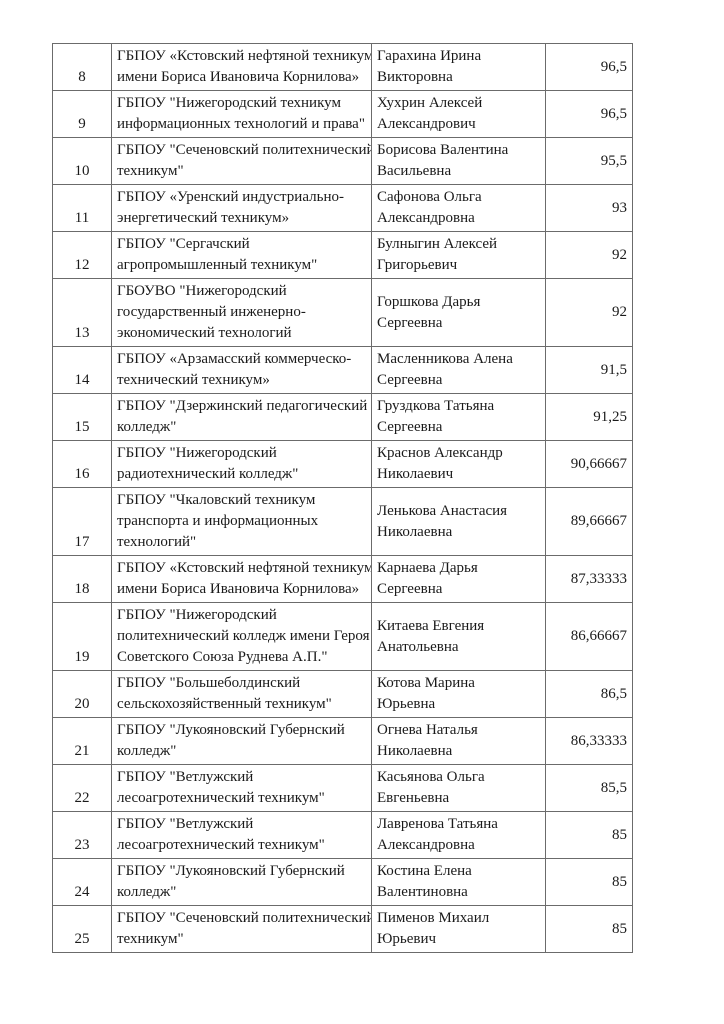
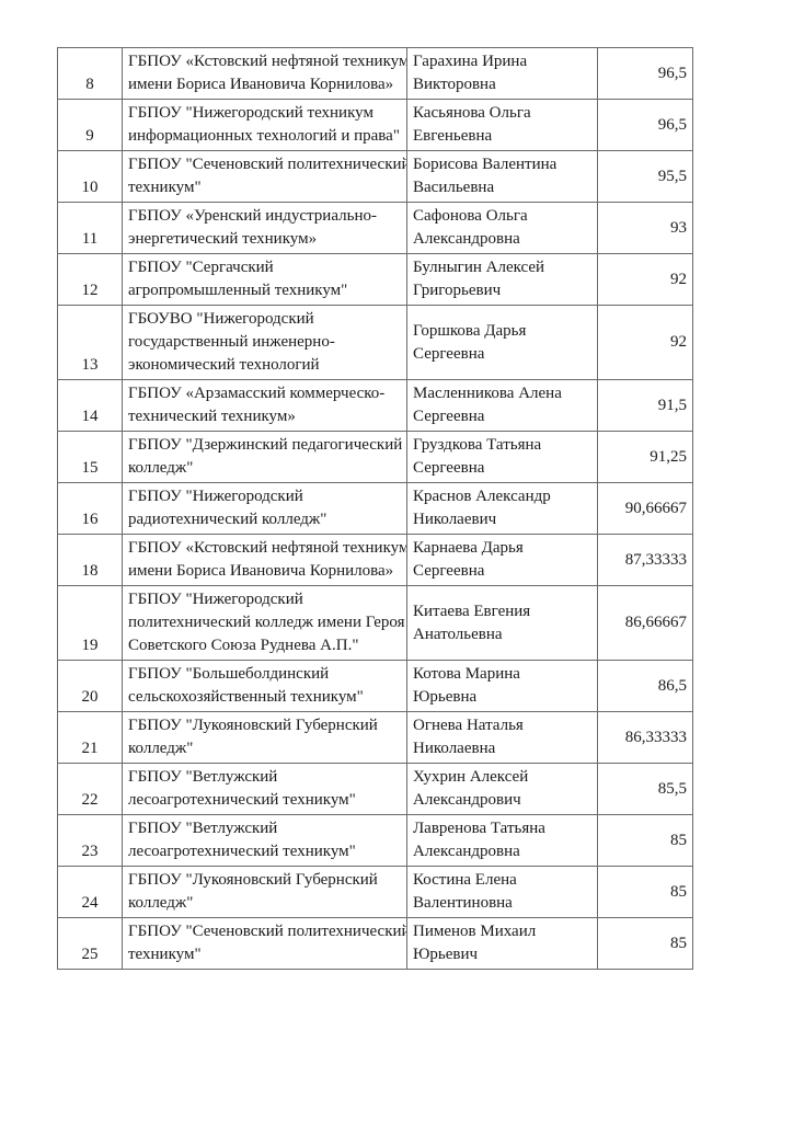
  8	ГБПОУ «Кстовский нефтяной техникум имени Бориса Ивановича Корнилова»	Гарахина Ирина Викторовна	96,5
- 9	ГБПОУ "Нижегородский техникум информационных технологий и права"	Хухрин Алексей Александрович	96,5
+ 9	ГБПОУ "Нижегородский техникум информационных технологий и права"	Касьянова Ольга Евгеньевна	96,5
  10	ГБПОУ "Сеченовский политехнический техникум"	Борисова Валентина Васильевна	95,5
  11	ГБПОУ «Уренский индустриально- энергетический техникум»	Сафонова Ольга Александровна	93
  12	ГБПОУ "Сергачский агропромышленный техникум"	Булныгин Алексей Григорьевич	92
  13	ГБОУВО "Нижегородский государственный инженерно- экономический технологий	Горшкова Дарья Сергеевна	92
  14	ГБПОУ «Арзамасский коммерческо- технический техникум»	Масленникова Алена Сергеевна	91,5
  15	ГБПОУ "Дзержинский педагогический колледж"	Груздкова Татьяна Сергеевна	91,25
  16	ГБПОУ "Нижегородский радиотехнический колледж"	Краснов Александр Николаевич	90,66667
- 17	ГБПОУ "Чкаловский техникум транспорта и информационных технологий"	Ленькова Анастасия Николаевна	89,66667
  18	ГБПОУ «Кстовский нефтяной техникум имени Бориса Ивановича Корнилова»	Карнаева Дарья Сергеевна	87,33333
  19	ГБПОУ "Нижегородский политехнический колледж имени Героя Советского Союза Руднева А.П."	Китаева Евгения Анатольевна	86,66667
  20	ГБПОУ "Большеболдинский сельскохозяйственный техникум"	Котова Марина Юрьевна	86,5
  21	ГБПОУ "Лукояновский Губернский колледж"	Огнева Наталья Николаевна	86,33333
- 22	ГБПОУ "Ветлужский лесоагротехнический техникум"	Касьянова Ольга Евгеньевна	85,5
+ 22	ГБПОУ "Ветлужский лесоагротехнический техникум"	Хухрин Алексей Александрович	85,5
  23	ГБПОУ "Ветлужский лесоагротехнический техникум"	Лавренова Татьяна Александровна	85
  24	ГБПОУ "Лукояновский Губернский колледж"	Костина Елена Валентиновна	85
  25	ГБПОУ "Сеченовский политехнический техникум"	Пименов Михаил Юрьевич	85
